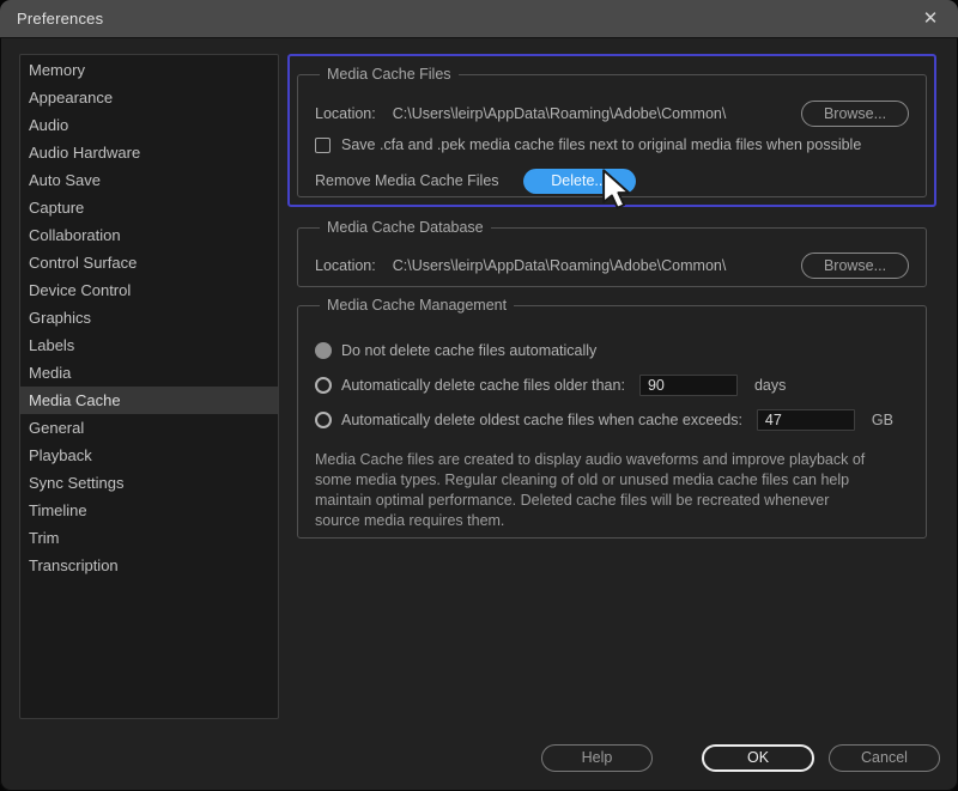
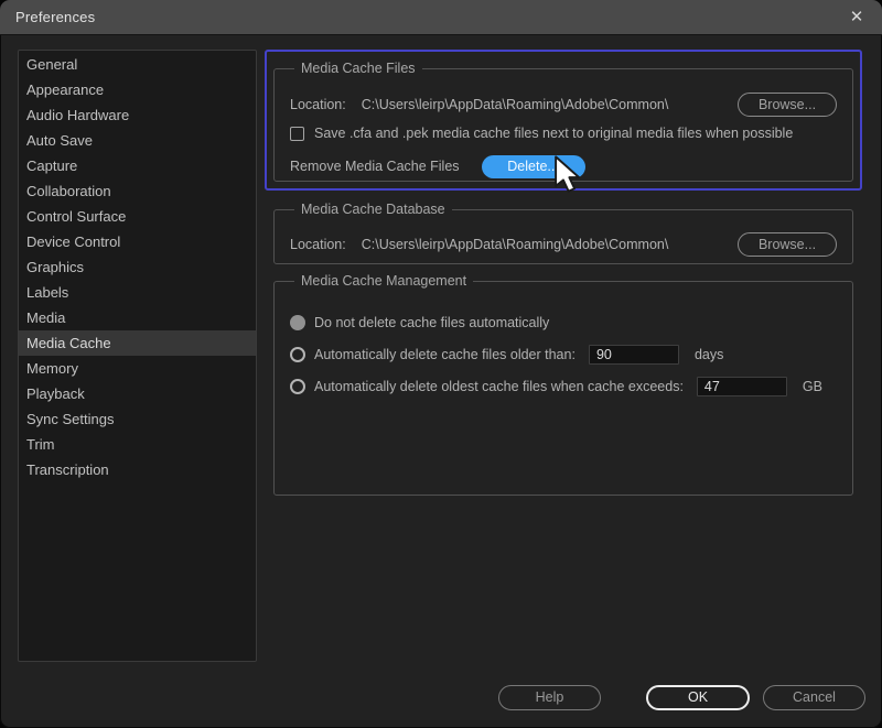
  Preferences
  ✕
- Memory
+ General
  Appearance
- Audio
  Audio Hardware
  Auto Save
  Capture
  Collaboration
  Control Surface
  Device Control
  Graphics
  Labels
  Media
  Media Cache
- General
+ Memory
  Playback
  Sync Settings
- Timeline
  Trim
  Transcription
  Media Cache Files
  Location:
  C:\Users\leirp\AppData\Roaming\Adobe\Common\
  Browse...
  Save .cfa and .pek media cache files next to original media files when possible
  Remove Media Cache Files
  Delete..
  Media Cache Database
  Location:
  C:\Users\leirp\AppData\Roaming\Adobe\Common\
  Browse...
  Media Cache Management
  Do not delete cache files automatically
  Automatically delete cache files older than:
  90
  days
  Automatically delete oldest cache files when cache exceeds:
  47
  GB
- Media Cache files are created to display audio waveforms and improve playback of some media types. Regular cleaning of old or unused media cache files can help maintain optimal performance. Deleted cache files will be recreated whenever source media requires them.
  Help
  OK
  Cancel
